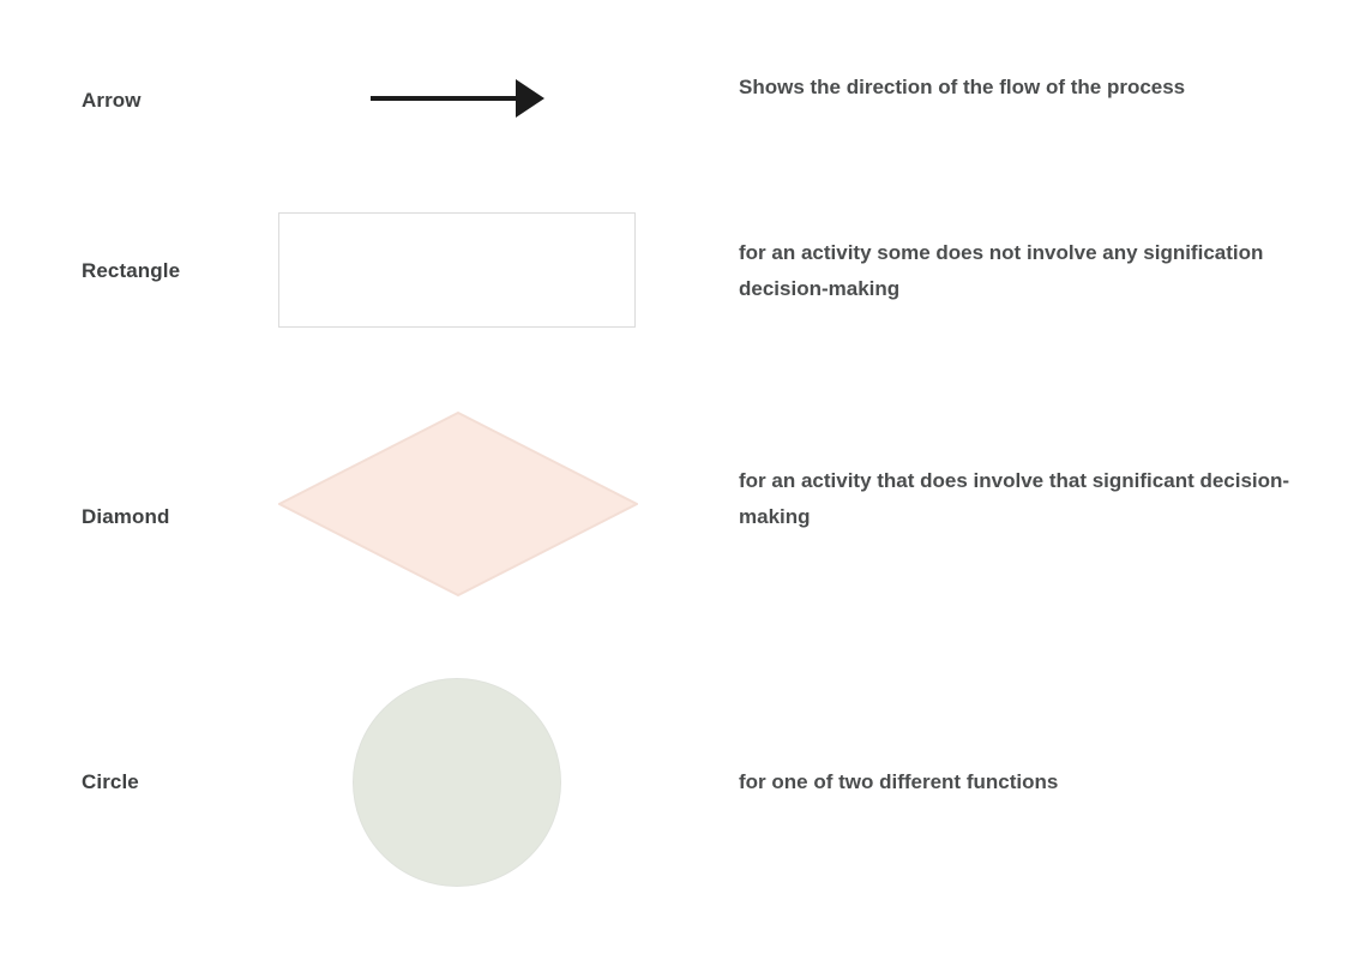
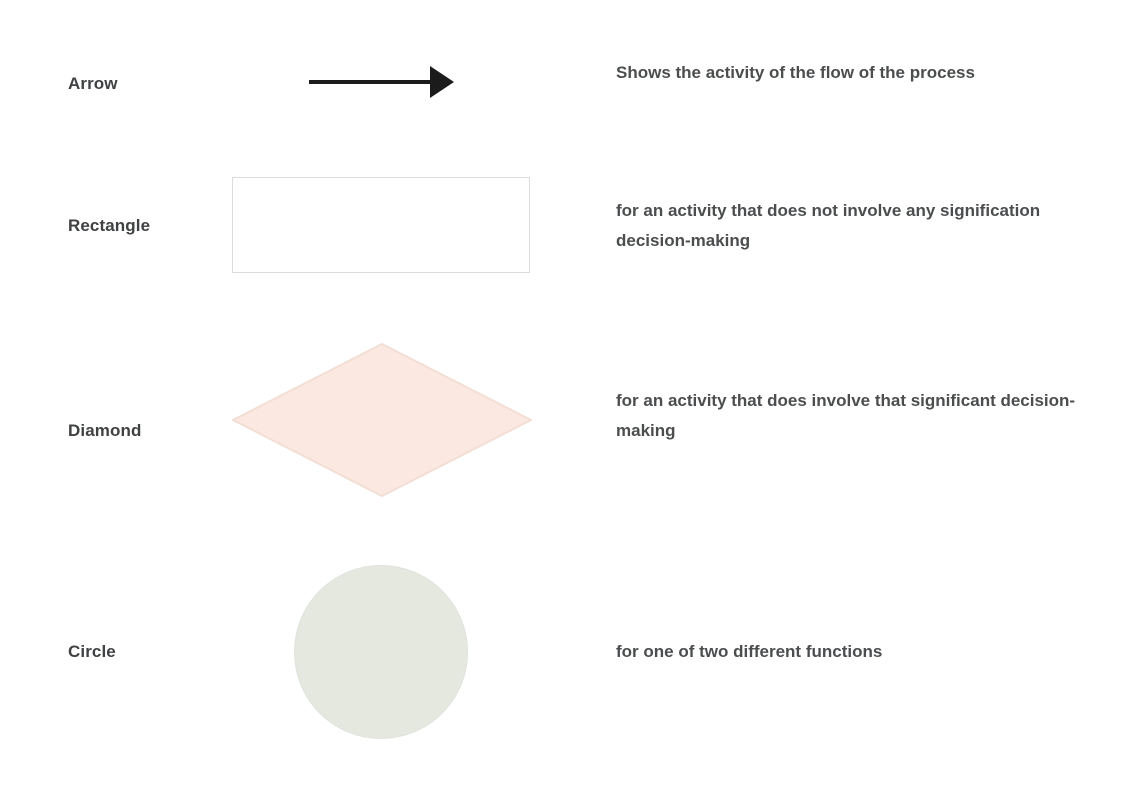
  Arrow
- Shows the direction of the flow of the process
+ Shows the activity of the flow of the process
  Rectangle
- for an activity some does not involve any signification decision-making
+ for an activity that does not involve any signification decision-making
  Diamond
  for an activity that does involve that significant decision-making
  Circle
  for one of two different functions
